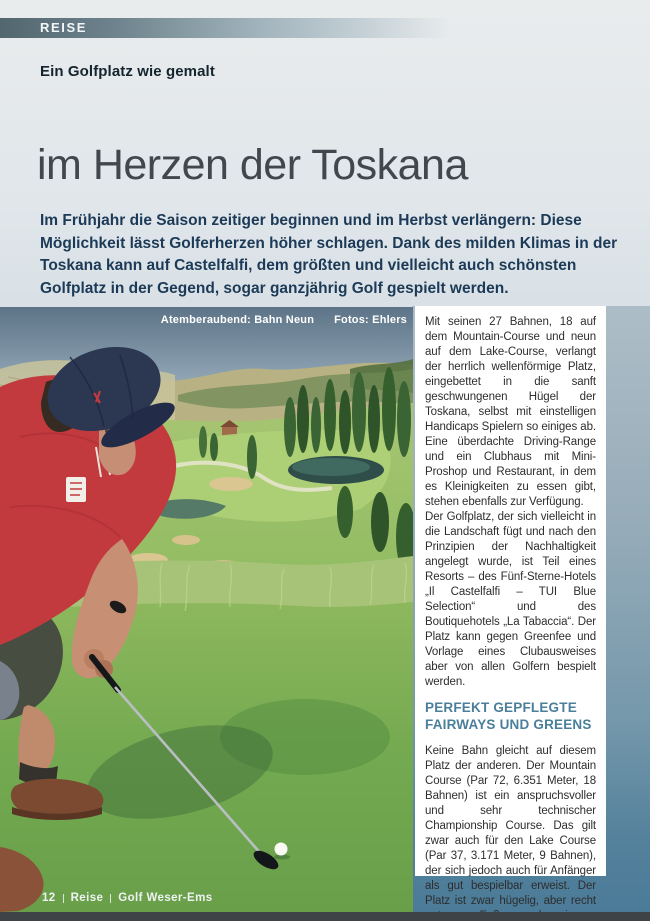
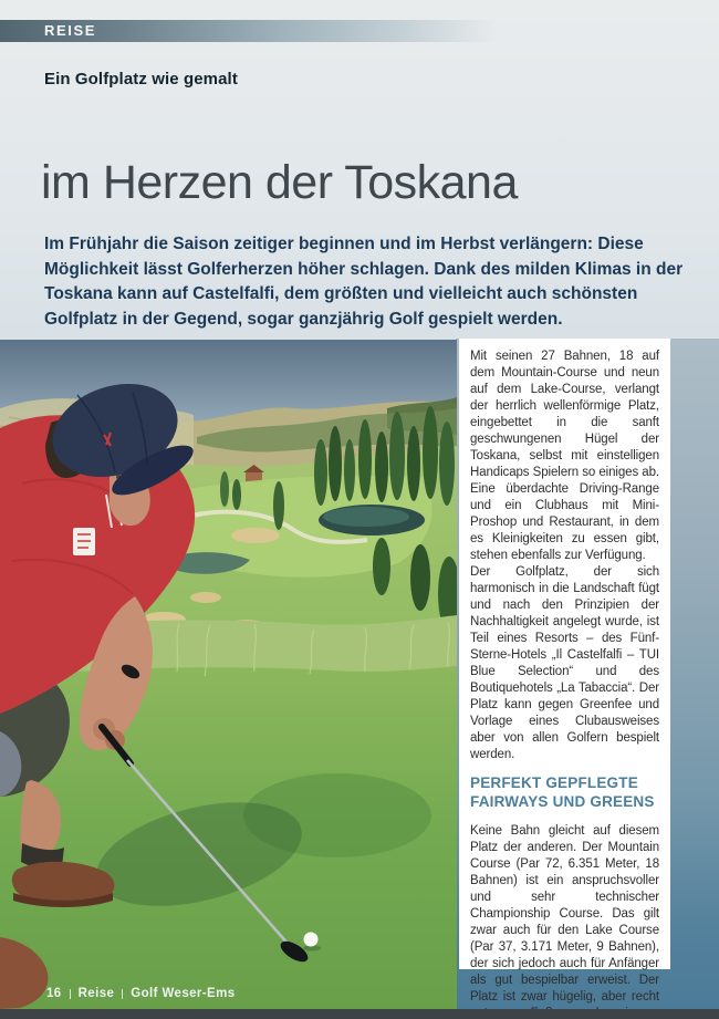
  REISE
  Ein Golfplatz wie gemalt
  im Herzen der Toskana
  Im Frühjahr die Saison zeitiger beginnen und im Herbst verlängern: Diese Möglichkeit lässt Golferherzen höher schlagen. Dank des milden Klimas in der Toskana kann auf Castelfalfi, dem größten und vielleicht auch schönsten Golfplatz in der Gegend, sogar ganzjährig Golf gespielt werden.
- Atemberaubend: Bahn Neun Fotos: Ehlers
- 12
+ 16
  Reise
  Golf Weser-Ems
  Mit seinen 27 Bahnen, 18 auf dem Mountain-Course und neun auf dem Lake-Course, verlangt der herrlich wellenförmige Platz, eingebettet in die sanft geschwungenen Hügel der Toskana, selbst mit einstelligen Handicaps Spielern so einiges ab. Eine überdachte Driving-Range und ein Clubhaus mit Mini-Proshop und Restaurant, in dem es Kleinigkeiten zu essen gibt, stehen ebenfalls zur Verfügung.
- Der Golfplatz, der sich vielleicht in die Landschaft fügt und nach den Prinzipien der Nachhaltigkeit angelegt wurde, ist Teil eines Resorts – des Fünf-Sterne-Hotels „Il Castelfalfi – TUI Blue Selection“ und des Boutiquehotels „La Tabaccia“. Der Platz kann gegen Greenfee und Vorlage eines Clubausweises aber von allen Golfern bespielt werden.
+ Der Golfplatz, der sich harmonisch in die Landschaft fügt und nach den Prinzipien der Nachhaltigkeit angelegt wurde, ist Teil eines Resorts – des Fünf-Sterne-Hotels „Il Castelfalfi – TUI Blue Selection“ und des Boutiquehotels „La Tabaccia“. Der Platz kann gegen Greenfee und Vorlage eines Clubausweises aber von allen Golfern bespielt werden.
  PERFEKT GEPFLEGTE
  FAIRWAYS UND GREENS
  Keine Bahn gleicht auf diesem Platz der anderen. Der Mountain Course (Par 72, 6.351 Meter, 18 Bahnen) ist ein anspruchsvoller und sehr technischer Championship Course. Das gilt zwar auch für den Lake Course (Par 37, 3.171 Meter, 9 Bahnen), der sich jedoch auch für Anfänger als gut bespielbar erweist. Der Platz ist zwar hügelig, aber recht
